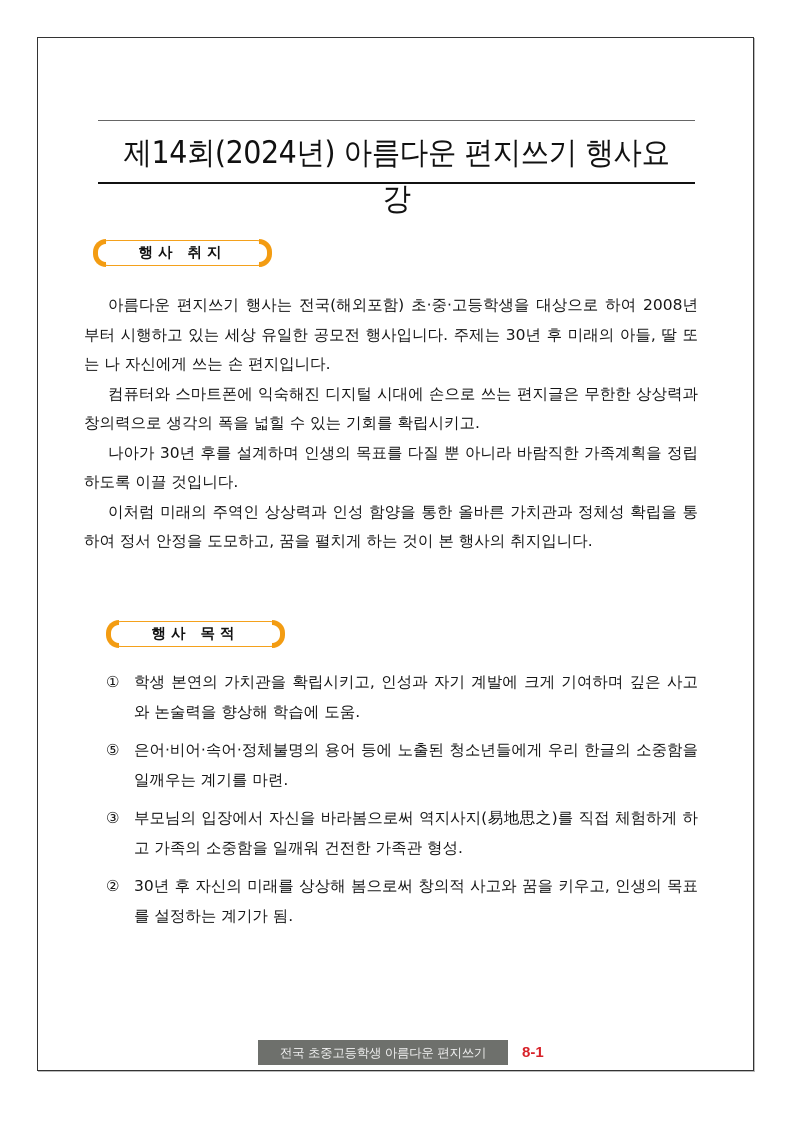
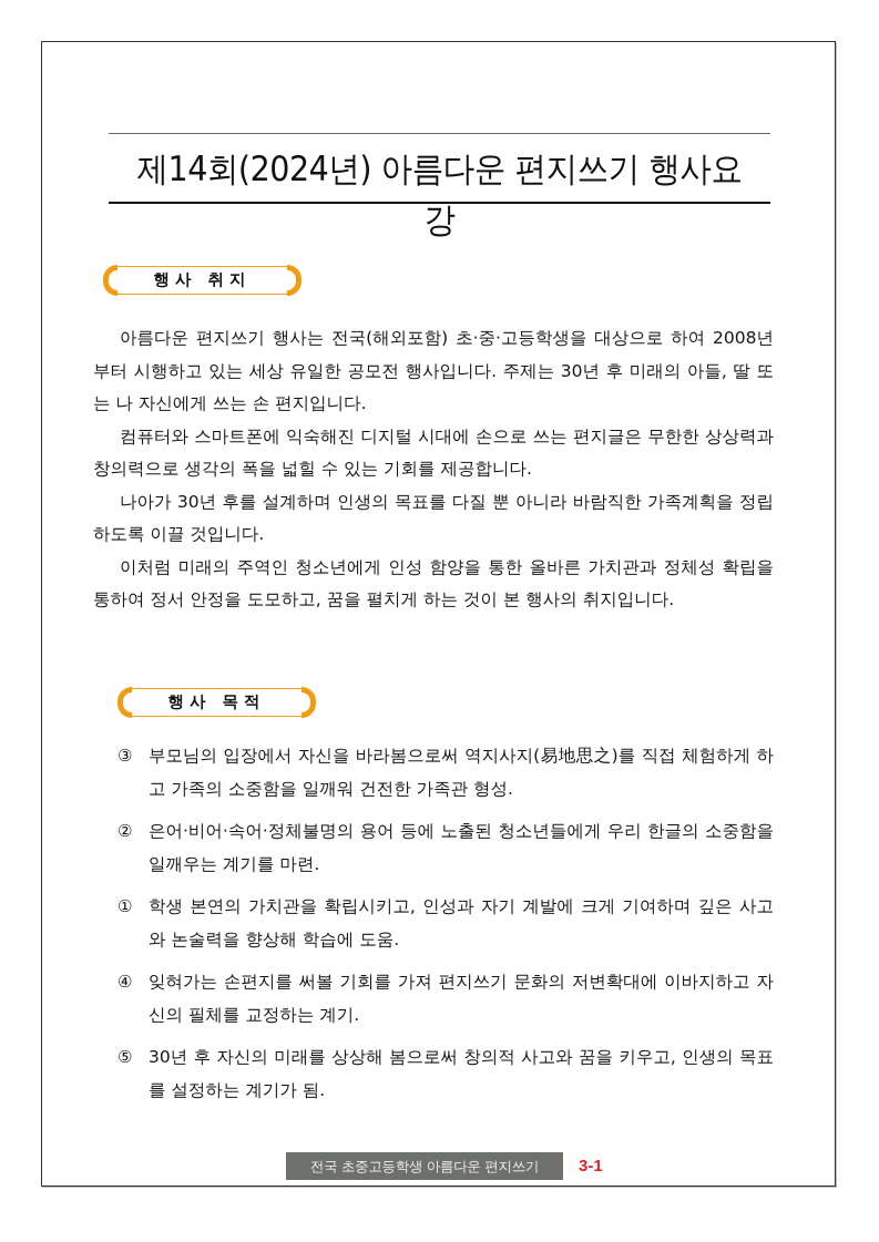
  제14회(2024년) 아름다운 편지쓰기 행사요강
  행사 취지
  아름다운 편지쓰기 행사는 전국(해외포함) 초·중·고등학생을 대상으로 하여 2008년부터 시행하고 있는 세상 유일한 공모전 행사입니다. 주제는 30년 후 미래의 아들, 딸 또는 나 자신에게 쓰는 손 편지입니다.
- 컴퓨터와 스마트폰에 익숙해진 디지털 시대에 손으로 쓰는 편지글은 무한한 상상력과 창의력으로 생각의 폭을 넓힐 수 있는 기회를 확립시키고.
+ 컴퓨터와 스마트폰에 익숙해진 디지털 시대에 손으로 쓰는 편지글은 무한한 상상력과 창의력으로 생각의 폭을 넓힐 수 있는 기회를 제공합니다.
  나아가 30년 후를 설계하며 인생의 목표를 다질 뿐 아니라 바람직한 가족계획을 정립하도록 이끌 것입니다.
- 이처럼 미래의 주역인 상상력과 인성 함양을 통한 올바른 가치관과 정체성 확립을 통하여 정서 안정을 도모하고, 꿈을 펼치게 하는 것이 본 행사의 취지입니다.
+ 이처럼 미래의 주역인 청소년에게 인성 함양을 통한 올바른 가치관과 정체성 확립을 통하여 정서 안정을 도모하고, 꿈을 펼치게 하는 것이 본 행사의 취지입니다.
  행사 목적
- ①
+ ③
- 학생 본연의 가치관을 확립시키고, 인성과 자기 계발에 크게 기여하며 깊은 사고와 논술력을 향상해 학습에 도움.
+ 부모님의 입장에서 자신을 바라봄으로써 역지사지(易地思之)를 직접 체험하게 하고 가족의 소중함을 일깨워 건전한 가족관 형성.
- ⑤
+ ②
  은어·비어·속어·정체불명의 용어 등에 노출된 청소년들에게 우리 한글의 소중함을 일깨우는 계기를 마련.
- ③
+ ①
- 부모님의 입장에서 자신을 바라봄으로써 역지사지(易地思之)를 직접 체험하게 하고 가족의 소중함을 일깨워 건전한 가족관 형성.
+ 학생 본연의 가치관을 확립시키고, 인성과 자기 계발에 크게 기여하며 깊은 사고와 논술력을 향상해 학습에 도움.
+ ④
+ 잊혀가는 손편지를 써볼 기회를 가져 편지쓰기 문화의 저변확대에 이바지하고 자신의 필체를 교정하는 계기.
- ②
+ ⑤
  30년 후 자신의 미래를 상상해 봄으로써 창의적 사고와 꿈을 키우고, 인생의 목표를 설정하는 계기가 됨.
  전국 초중고등학생 아름다운 편지쓰기
- 8-1
+ 3-1
